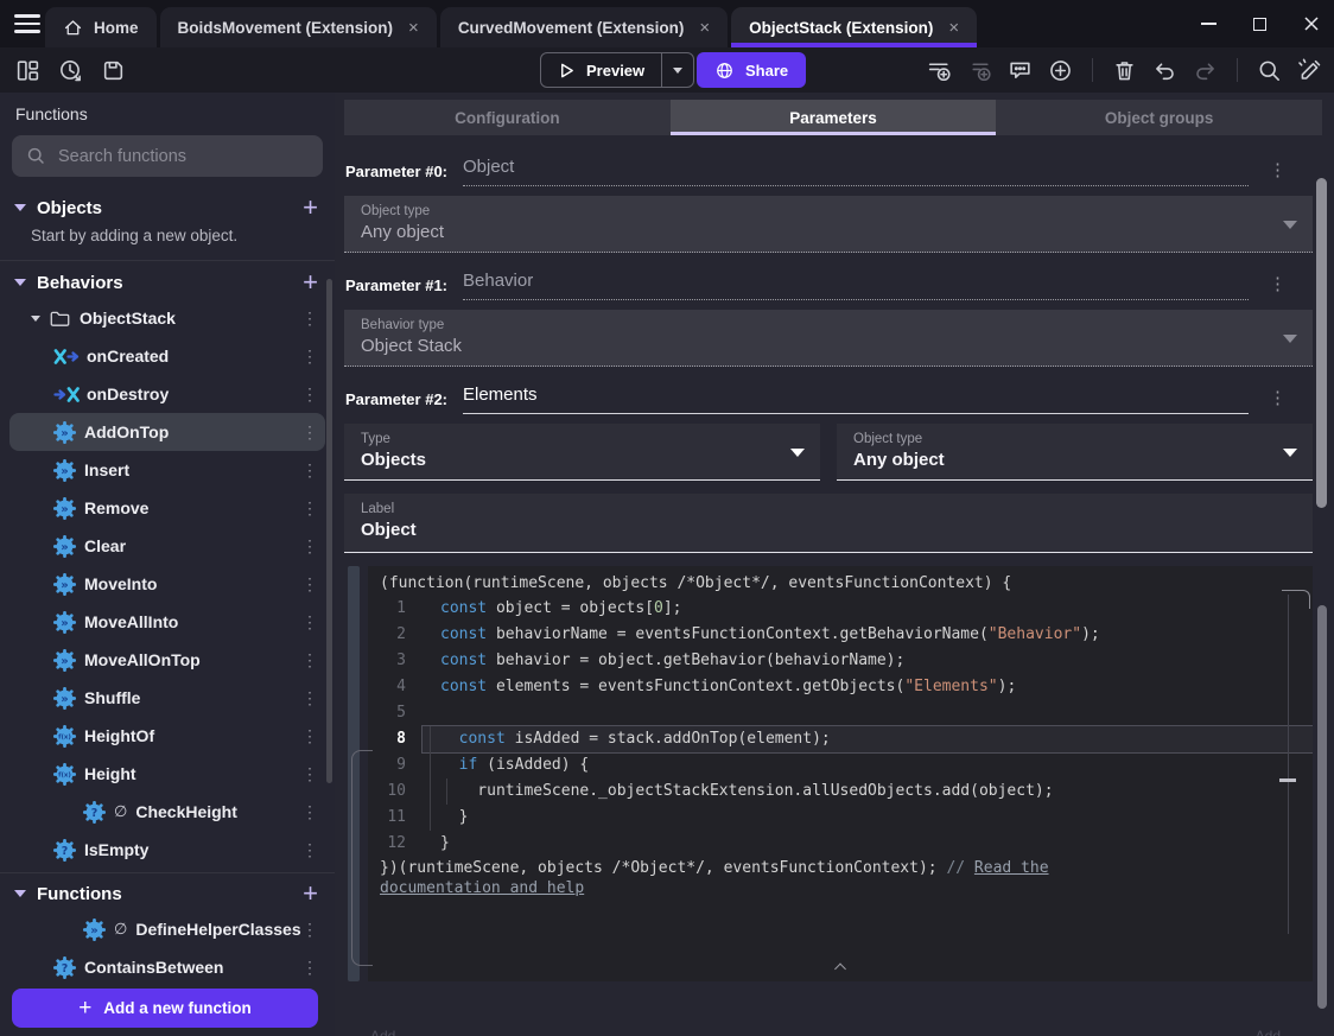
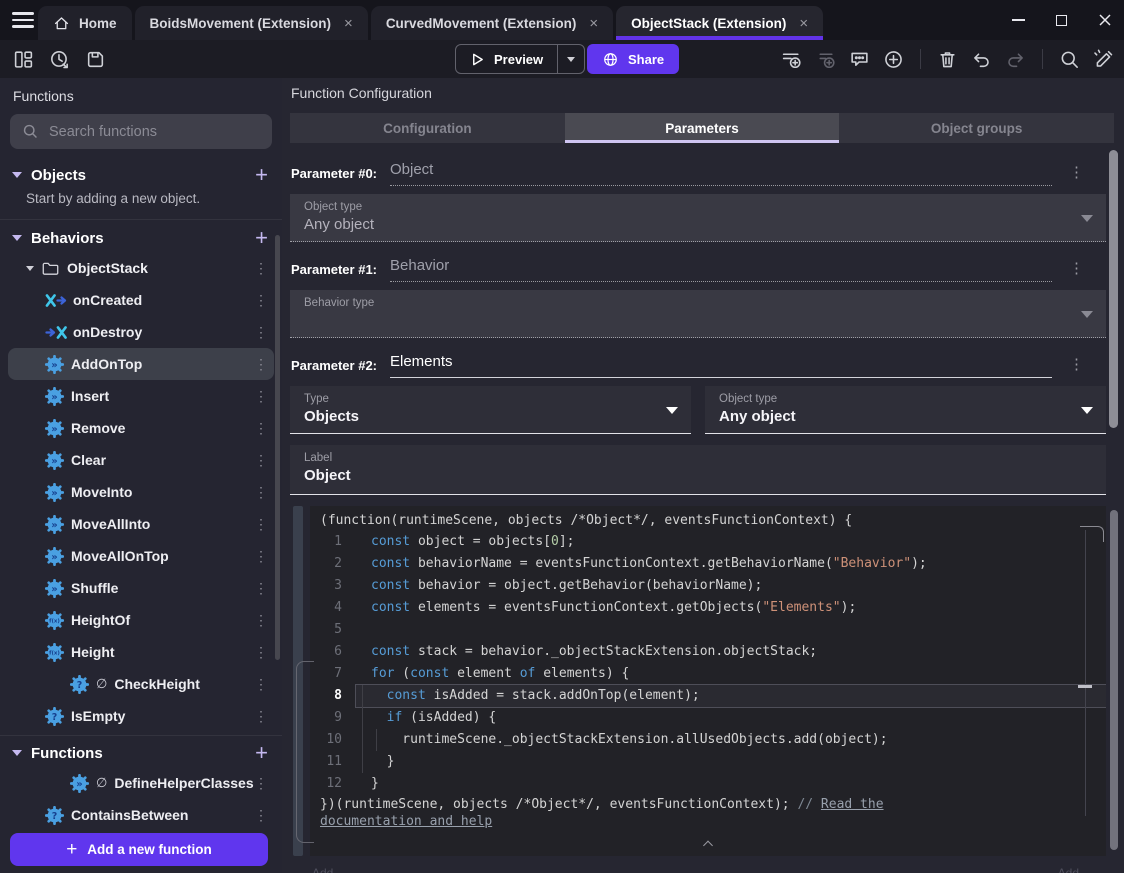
  Home
  BoidsMovement (Extension)
  ×
  CurvedMovement (Extension)
  ×
  ObjectStack (Extension)
  ×
  Preview
  Share
  Functions
  Search functions
  Objects
  +
  Start by adding a new object.
  Behaviors
  +
  ObjectStack
  ⋮
  onCreated
  ⋮
  onDestroy
  ⋮
  »
  AddOnTop
  ⋮
  »
  Insert
  ⋮
  »
  Remove
  ⋮
  »
  Clear
  ⋮
  »
  MoveInto
  ⋮
  »
  MoveAllInto
  ⋮
  »
  MoveAllOnTop
  ⋮
  »
  Shuffle
  ⋮
  HeightOf
  ⋮
  Height
  ⋮
  ?
  ∅
  CheckHeight
  ⋮
  ?
  IsEmpty
  ⋮
  Functions
  +
  »
  ∅
  DefineHelperClasses
  ⋮
  ?
  ContainsBetween
  ⋮
  +
  Add a new function
+ Function Configuration
  Configuration
  Parameters
  Object groups
  Parameter #0:
  Object
  ⋮
  Object type
  Any object
  Parameter #1:
  Behavior
  ⋮
  Behavior type
- Object Stack
  Parameter #2:
  Elements
  ⋮
  Type
  Objects
  Object type
  Any object
  Label
  Object
  (function(runtimeScene, objects /*Object*/, eventsFunctionContext) {
  1
  const object = objects[0];
  2
  const behaviorName = eventsFunctionContext.getBehaviorName("Behavior");
  3
  const behavior = object.getBehavior(behaviorName);
  4
  const elements = eventsFunctionContext.getObjects("Elements");
  5
+ 6
+ const stack = behavior._objectStackExtension.objectStack;
+ 7
+ for (const element of elements) {
  8
  const isAdded = stack.addOnTop(element);
  9
  if (isAdded) {
  10
  runtimeScene._objectStackExtension.allUsedObjects.add(object);
  11
  }
  12
  }
  })(runtimeScene, objects /*Object*/, eventsFunctionContext); // Read the documentation and help
